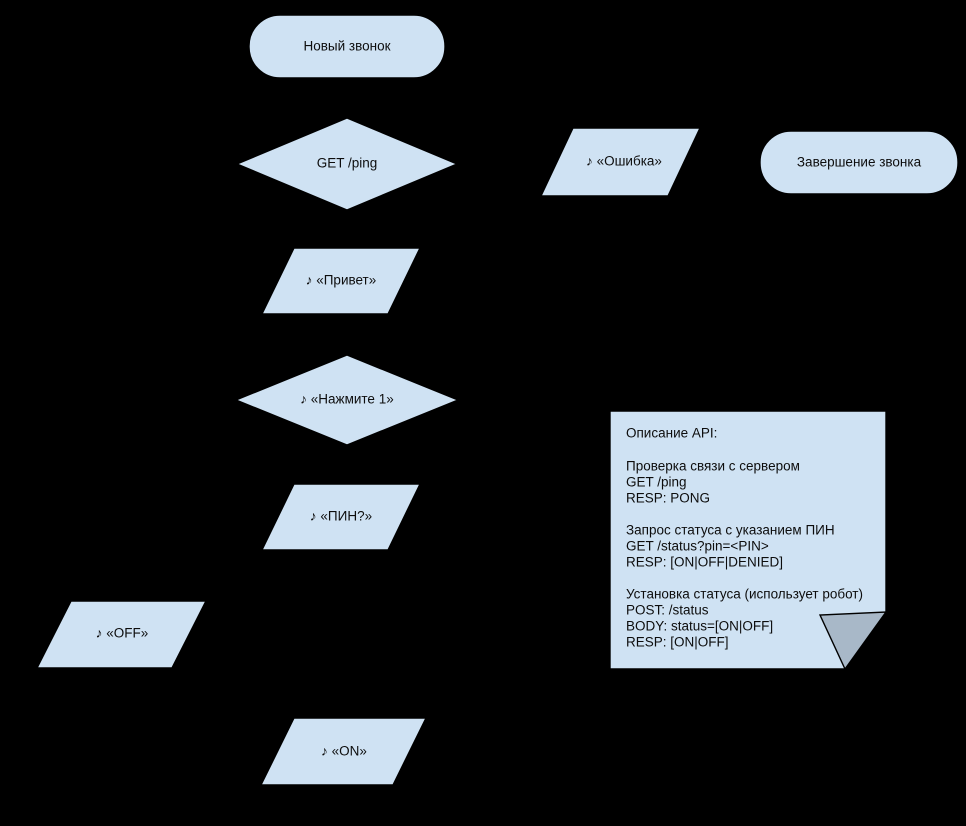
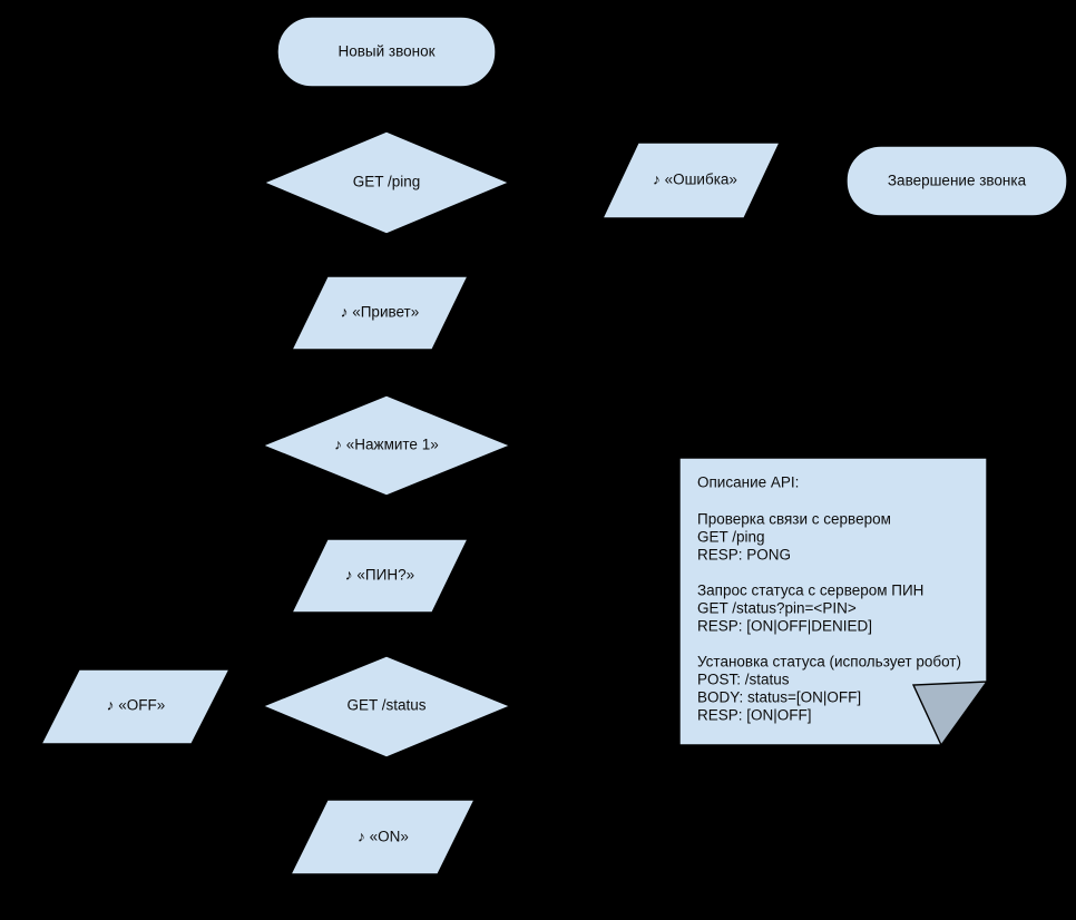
  Новый звонок
  GET /ping
  ♪ «Ошибка»
  Завершение звонка
  ♪ «Привет»
  ♪ «Нажмите 1»
  ♪ «ПИН?»
  ♪ «OFF»
+ GET /status
  ♪ «ON»
  Описание API:
  Проверка связи с сервером
  GET /ping
  RESP: PONG
- Запрос статуса с указанием ПИН
+ Запрос статуса с сервером ПИН
  GET /status?pin=<PIN>
  RESP: [ON|OFF|DENIED]
  Установка статуса (использует робот)
  POST: /status
  BODY: status=[ON|OFF]
  RESP: [ON|OFF]
